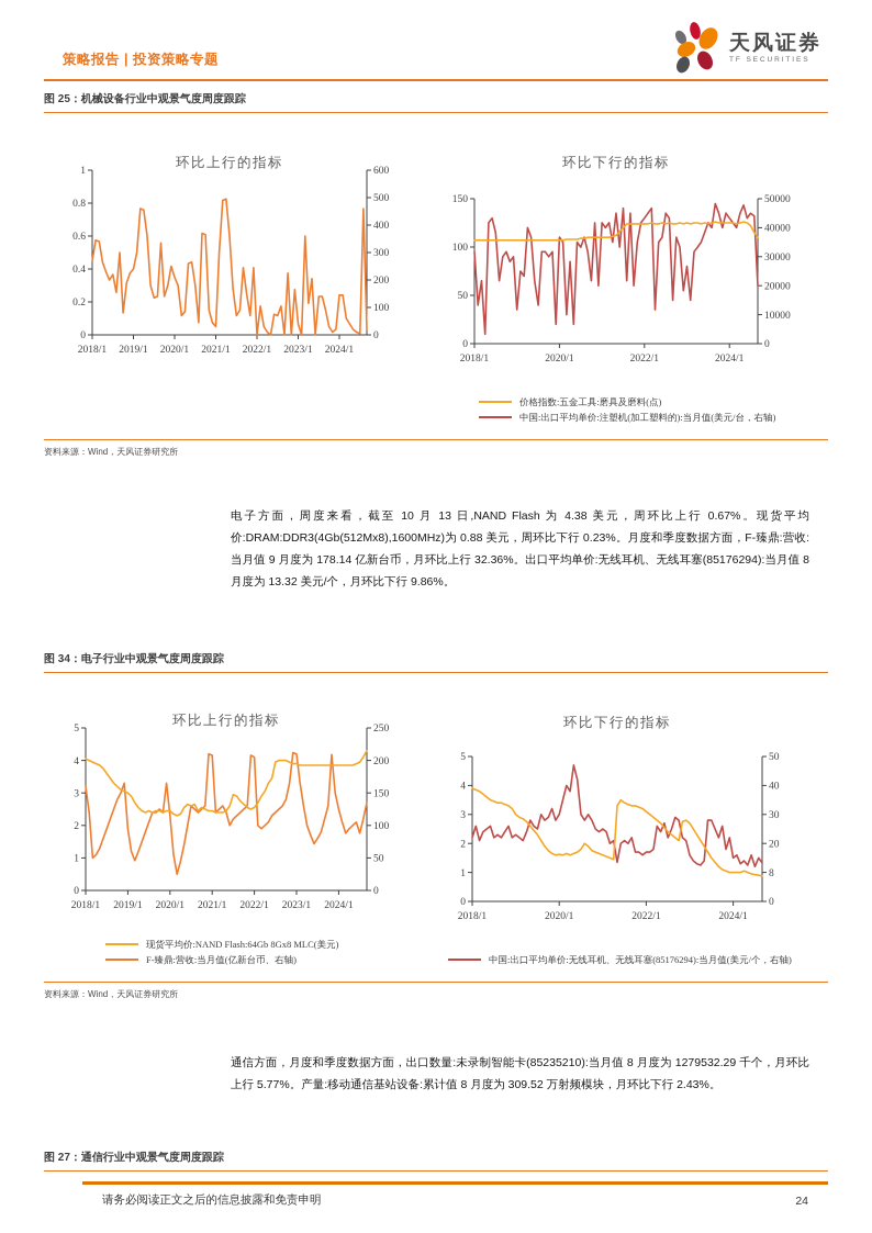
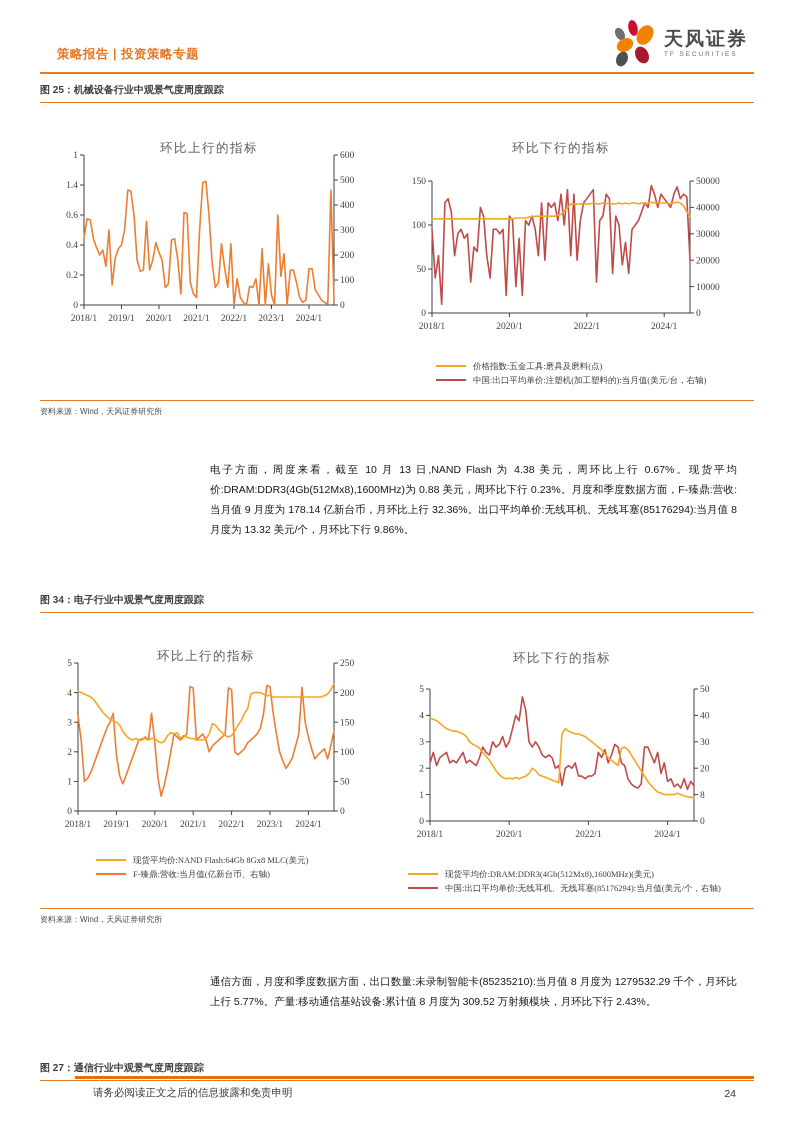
  策略报告 | 投资策略专题
  天风证券
  图 25：机械设备行业中观景气度周度跟踪
  环比上行的指标
  0
  0.2
  0.4
  0.6
- 0.8
+ 1.4
  1
  0
  100
  200
  300
  400
  500
  600
  2018/1
  2019/1
  2020/1
  2021/1
  2022/1
  2023/1
  2024/1
  环比下行的指标
  0
  50
  100
  150
  0
  10000
  20000
  30000
  40000
  50000
  2018/1
  2020/1
  2022/1
  2024/1
  价格指数:五金工具:磨具及磨料(点)
  中国:出口平均单价:注塑机(加工塑料的):当月值(美元/台，右轴)
  资料来源：Wind，天风证券研究所
  电子方面，周度来看，截至 10 月 13 日,NAND Flash 为 4.38 美元，周环比上行 0.67%。现货平均价:DRAM:DDR3(4Gb(512Mx8),1600MHz)为 0.88 美元，周环比下行 0.23%。月度和季度数据方面，F-臻鼎:营收:当月值 9 月度为 178.14 亿新台币，月环比上行 32.36%。出口平均单价:无线耳机、无线耳塞(85176294):当月值 8 月度为 13.32 美元/个，月环比下行 9.86%。
  图 34：电子行业中观景气度周度跟踪
  环比上行的指标
  0
  1
  2
  3
  4
  5
  0
  50
  100
  150
  200
  250
  2018/1
  2019/1
  2020/1
  2021/1
  2022/1
  2023/1
  2024/1
  现货平均价:NAND Flash:64Gb 8Gx8 MLC(美元)
  F-臻鼎:营收:当月值(亿新台币、右轴)
  环比下行的指标
  0
  1
  2
  3
  4
  5
  0
  8
  20
  30
  40
  50
  2018/1
  2020/1
  2022/1
  2024/1
+ 现货平均价:DRAM:DDR3(4Gb(512Mx8),1600MHz)(美元)
  中国:出口平均单价:无线耳机、无线耳塞(85176294):当月值(美元/个，右轴)
  资料来源：Wind，天风证券研究所
  通信方面，月度和季度数据方面，出口数量:未录制智能卡(85235210):当月值 8 月度为 1279532.29 千个，月环比上行 5.77%。产量:移动通信基站设备:累计值 8 月度为 309.52 万射频模块，月环比下行 2.43%。
  图 27：通信行业中观景气度周度跟踪
  请务必阅读正文之后的信息披露和免责申明
  24
